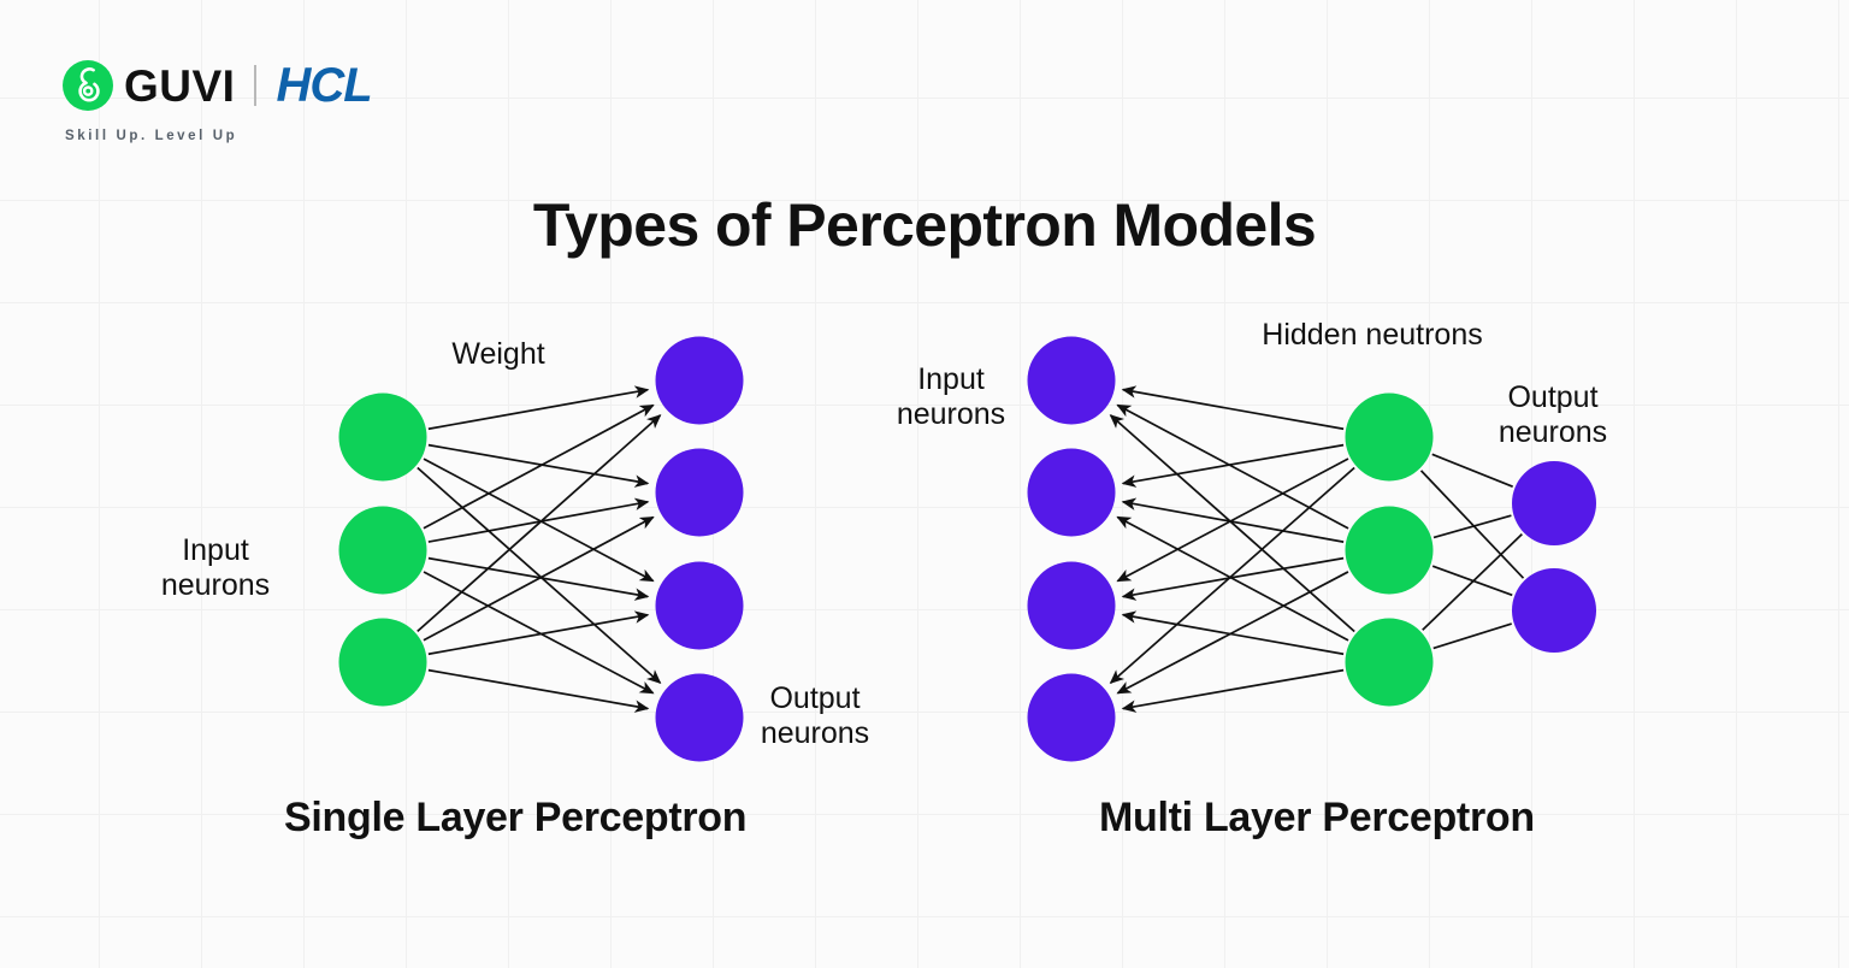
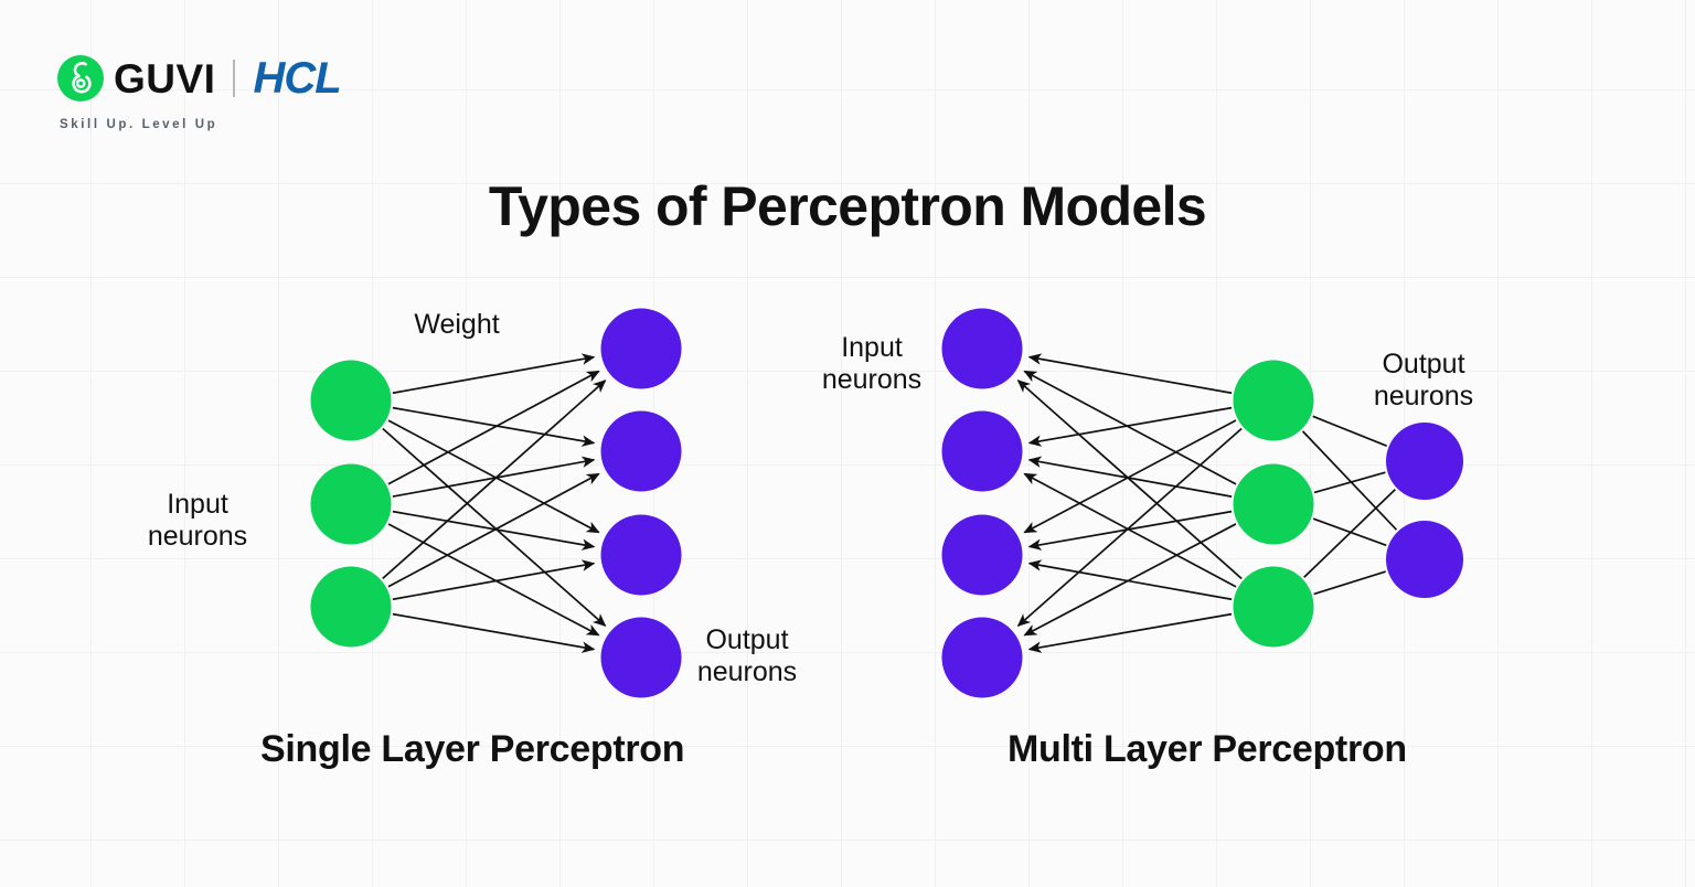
  GUVI
  HCL
  Skill Up. Level Up
  Types of Perceptron Models
  Input
  neurons
  Weight
  Output
  neurons
  Input
  neurons
- Hidden neutrons
  Output
  neurons
  Single Layer Perceptron
  Multi Layer Perceptron
